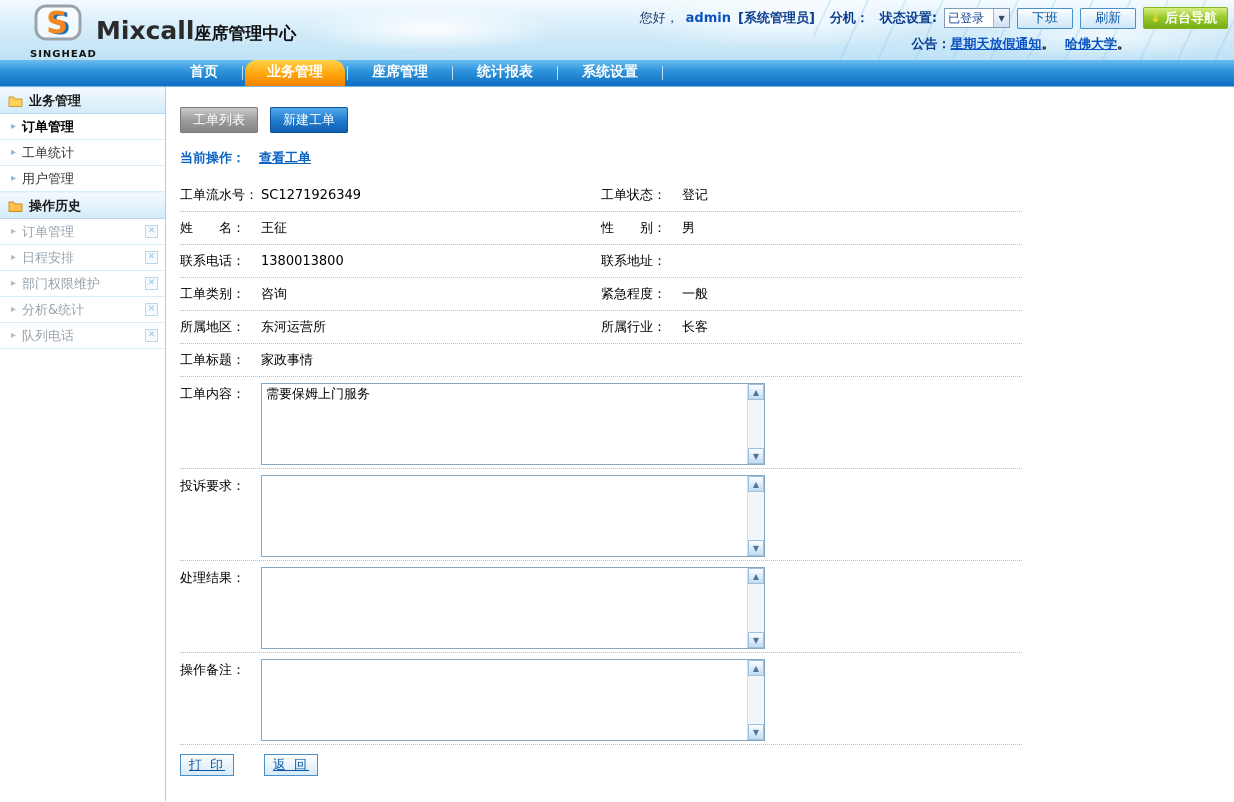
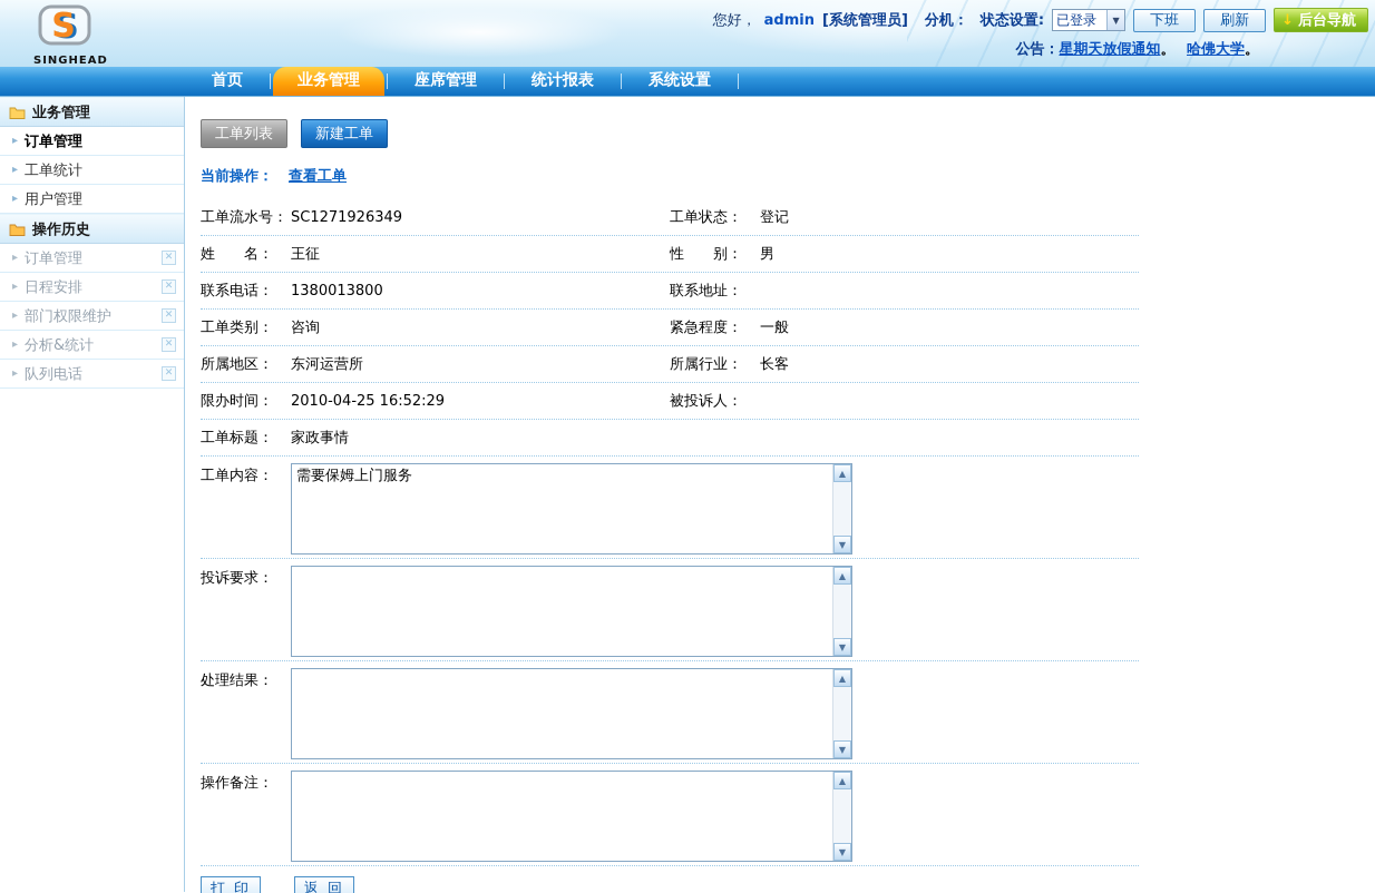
  S
  SINGHEAD
- Mixcall座席管理中心
  您好，
  admin
  [系统管理员]
  分机：
  状态设置:
  已登录
  ▼
  下班
  刷新
  ↓
  后台导航
  公告：星期天放假通知。 哈佛大学。
  首页
  业务管理
  座席管理
  统计报表
  系统设置
  业务管理
  ▸
  订单管理
  ▸
  工单统计
  ▸
  用户管理
  操作历史
  ▸
  订单管理
  ✕
  ▸
  日程安排
  ✕
  ▸
  部门权限维护
  ✕
  ▸
  分析&统计
  ✕
  ▸
  队列电话
  ✕
  工单列表
  新建工单
  当前操作： 查看工单
  工单流水号：
  SC1271926349
  工单状态：
  登记
  姓 名：
  王征
  性 别：
  男
  联系电话：
  1380013800
  联系地址：
  工单类别：
  咨询
  紧急程度：
  一般
  所属地区：
  东河运营所
  所属行业：
  长客
+ 限办时间：
+ 2010-04-25 16:52:29
+ 被投诉人：
  工单标题：
  家政事情
  工单内容：
  需要保姆上门服务
  ▲
  ▼
  投诉要求：
  ▲
  ▼
  处理结果：
  ▲
  ▼
  操作备注：
  ▲
  ▼
  打 印
  返 回
